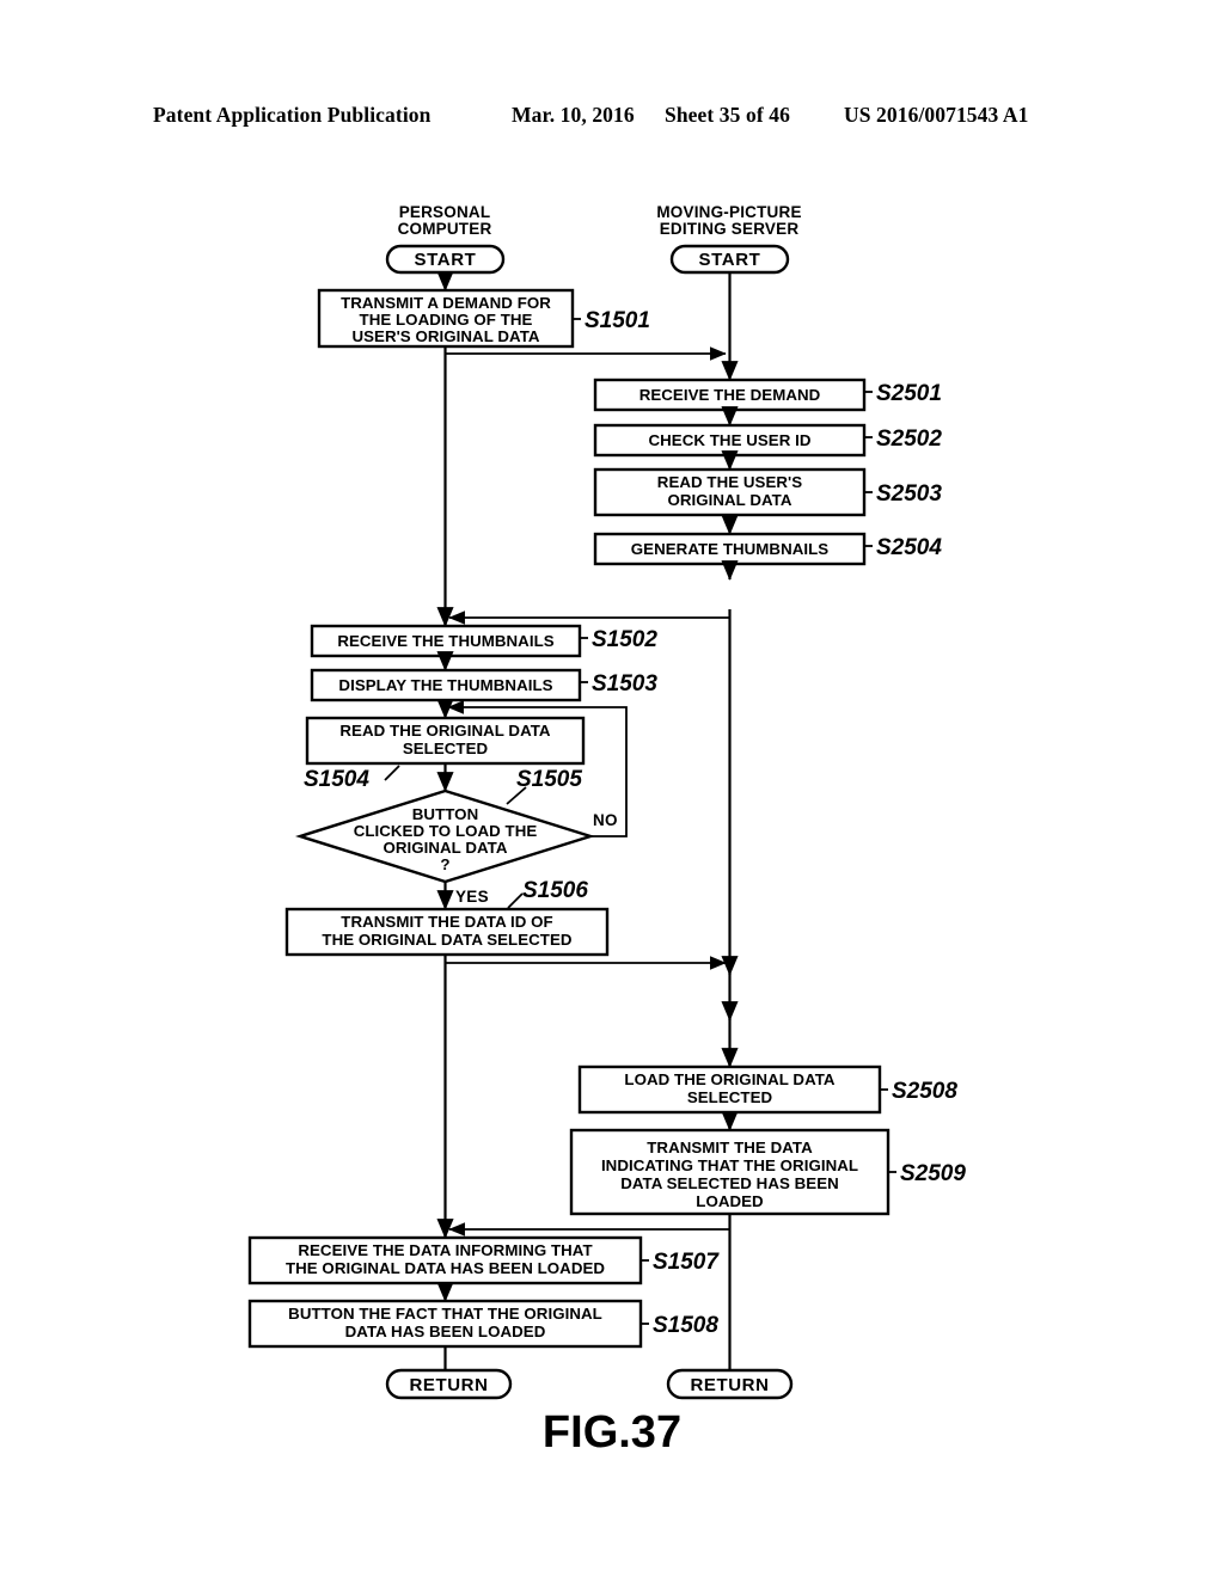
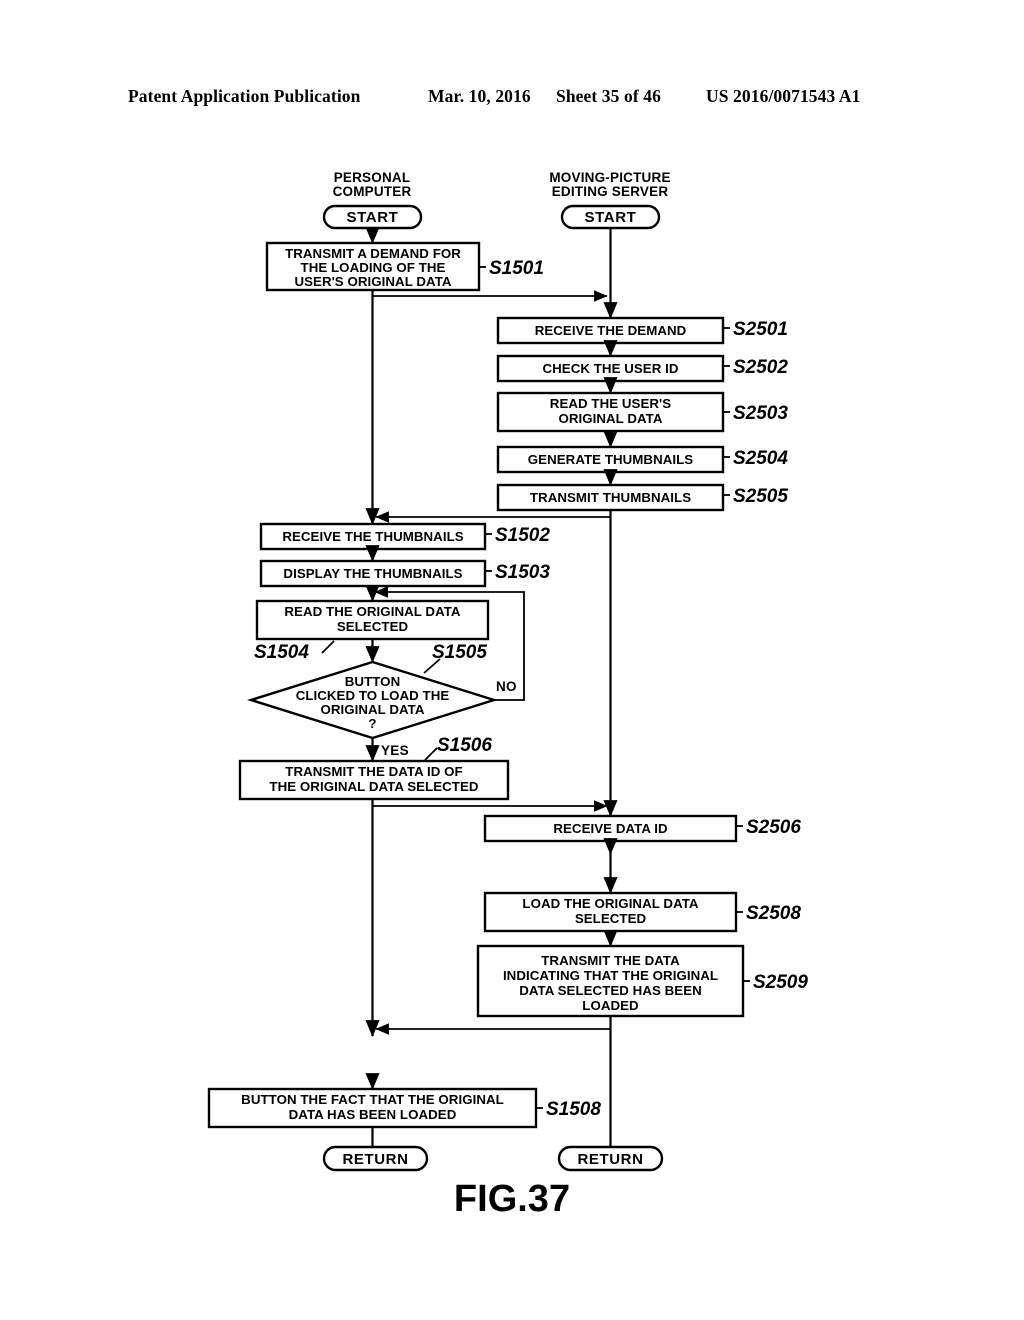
  Patent Application Publication
  Mar. 10, 2016
  Sheet 35 of 46
  US 2016/0071543 A1
  PERSONAL
  COMPUTER
  MOVING-PICTURE
  EDITING SERVER
  START
  START
  TRANSMIT A DEMAND FOR
  THE LOADING OF THE
  USER'S ORIGINAL DATA
  S1501
  RECEIVE THE DEMAND
  S2501
  CHECK THE USER ID
  S2502
  READ THE USER'S
  ORIGINAL DATA
  S2503
  GENERATE THUMBNAILS
  S2504
+ TRANSMIT THUMBNAILS
+ S2505
  RECEIVE THE THUMBNAILS
  S1502
  DISPLAY THE THUMBNAILS
  S1503
  READ THE ORIGINAL DATA
  SELECTED
  S1504
  BUTTON
  CLICKED TO LOAD THE
  ORIGINAL DATA
  ?
  S1505
  NO
  YES
  TRANSMIT THE DATA ID OF
  THE ORIGINAL DATA SELECTED
  S1506
+ RECEIVE DATA ID
+ S2506
  LOAD THE ORIGINAL DATA
  SELECTED
  S2508
  TRANSMIT THE DATA
  INDICATING THAT THE ORIGINAL
  DATA SELECTED HAS BEEN
  LOADED
  S2509
- RECEIVE THE DATA INFORMING THAT
- THE ORIGINAL DATA HAS BEEN LOADED
- S1507
  BUTTON THE FACT THAT THE ORIGINAL
  DATA HAS BEEN LOADED
  S1508
  RETURN
  RETURN
  FIG.37
